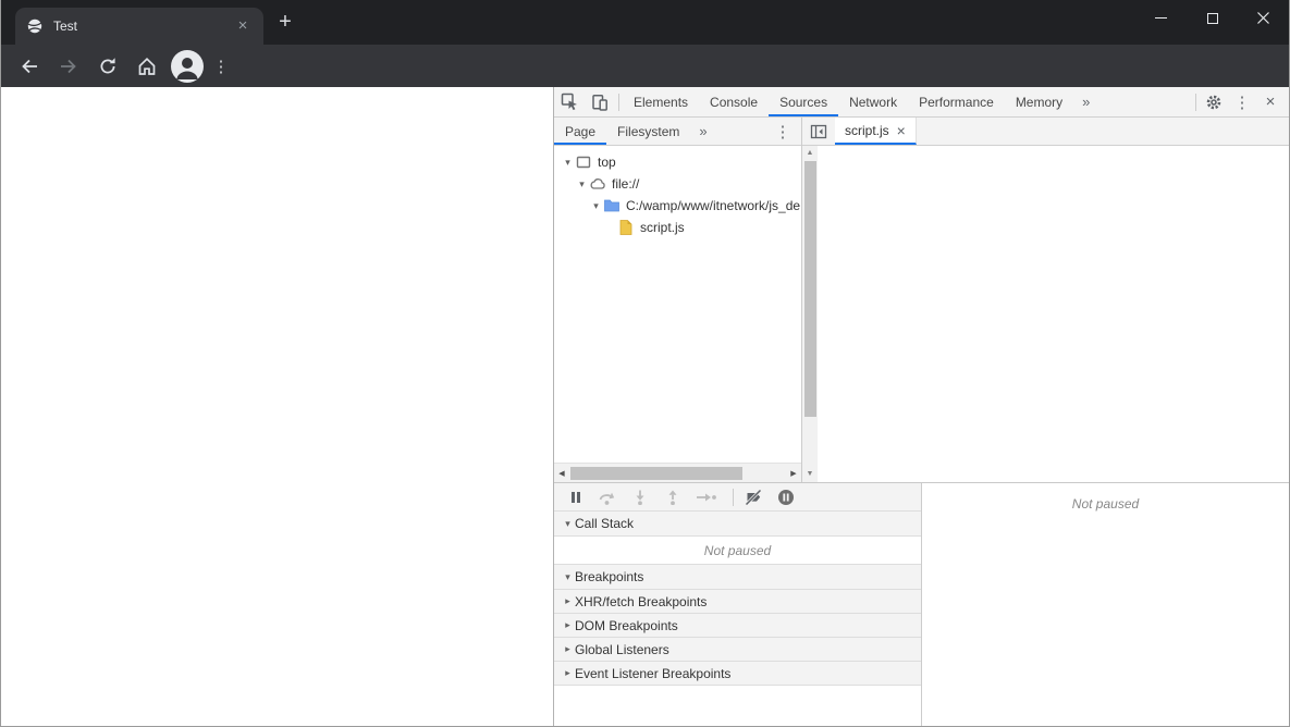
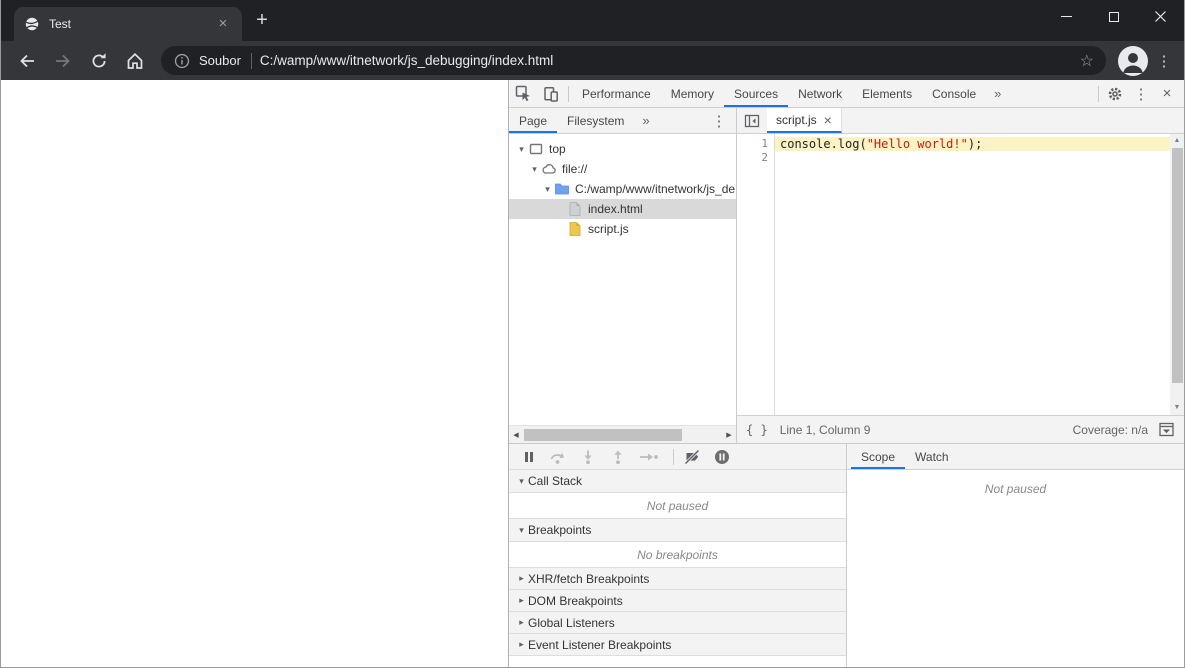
  Test
  ×
  +
+ Soubor
+ C:/wamp/www/itnetwork/js_debugging/index.html
+ ☆
  ⋮
- Elements
+ Performance
- Console
+ Memory
  Sources
  Network
- Performance
+ Elements
- Memory
+ Console
  »
  ⋮
  ×
  Page
  Filesystem
  »
  ⋮
  ▾
  top
  ▾
  file://
  ▾
  C:/wamp/www/itnetwork/js_de
+ index.html
  script.js
  script.js
  ×
+ 1
+ 2
+ console.log("Hello world!");
+ { }
+ Line 1, Column 9
+ Coverage: n/a
  ▾
  Call Stack
  Not paused
  ▾
  Breakpoints
+ No breakpoints
  ▸
  XHR/fetch Breakpoints
  ▸
  DOM Breakpoints
  ▸
  Global Listeners
  ▸
  Event Listener Breakpoints
+ Scope
+ Watch
  Not paused
